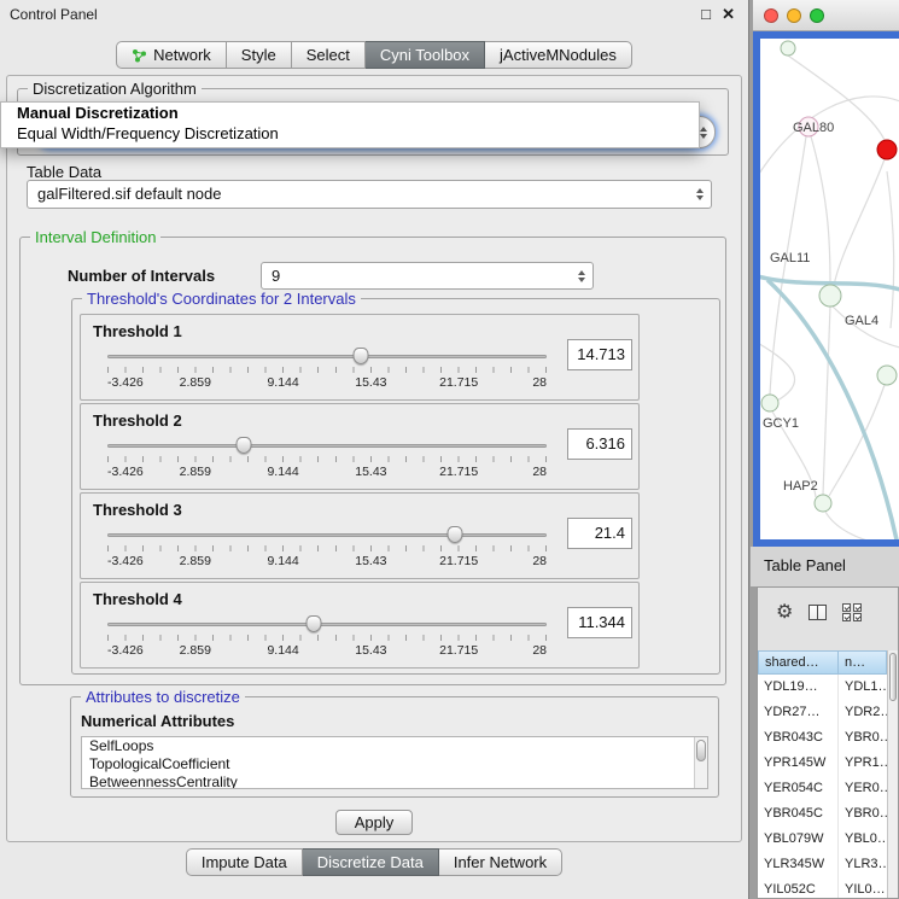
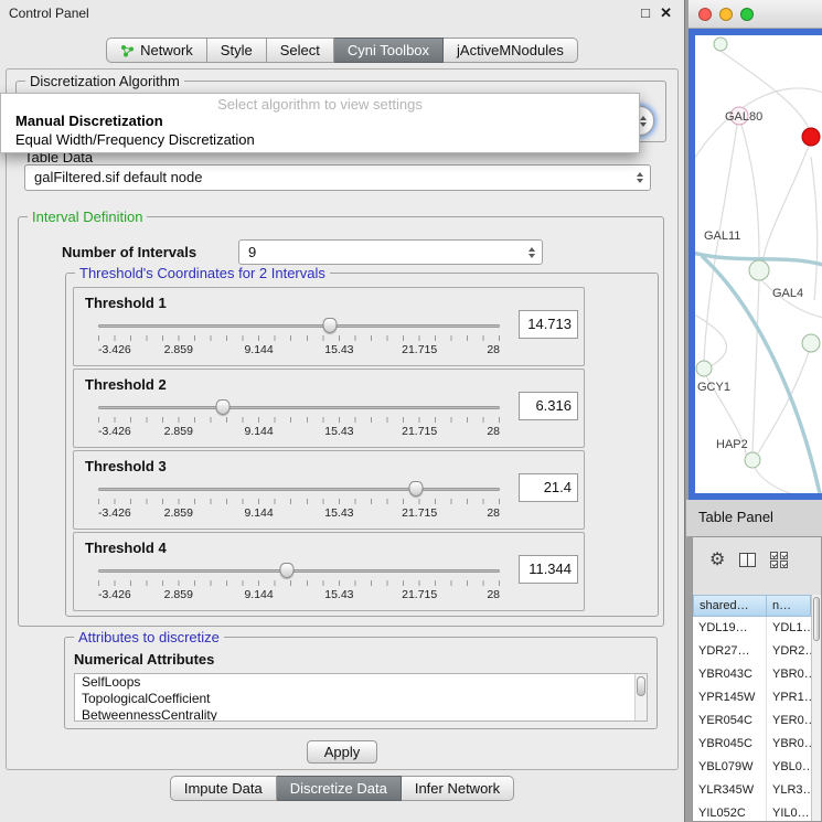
  Control Panel
  □
  ✕
  Network
  Style
  Select
  Cyni Toolbox
  jActiveMNodules
  Discretization Algorithm
  Table Data
  galFiltered.sif default node
  Interval Definition
  Number of Intervals
  9
  Threshold's Coordinates for 2 Intervals
  Threshold 1
  -3.426
  2.859
  9.144
  15.43
  21.715
  28
  14.713
  Threshold 2
  -3.426
  2.859
  9.144
  15.43
  21.715
  28
  6.316
  Threshold 3
  -3.426
  2.859
  9.144
  15.43
  21.715
  28
  21.4
  Threshold 4
  -3.426
  2.859
  9.144
  15.43
  21.715
  28
  11.344
  Attributes to discretize
  Numerical Attributes
  SelfLoops
  TopologicalCoefficient
  BetweennessCentrality
  Apply
  Impute Data
  Discretize Data
  Infer Network
+ Select algorithm to view settings
  Manual Discretization
  Equal Width/Frequency Discretization
  GAL80
  GAL11
  GAL4
  GCY1
  HAP2
  Table Panel
  ⚙
  shared…
  n…
  YDL19…
  YDL1…
  YDR27…
  YDR2
  YBR043C
  YBR0
  YPR145W
  YPR1
  YER054C
  YER0
  YBR045C
  YBR0
  YBL079W
  YBL0…
  YLR345W
  YLR3…
  YIL052C
  YIL0…
